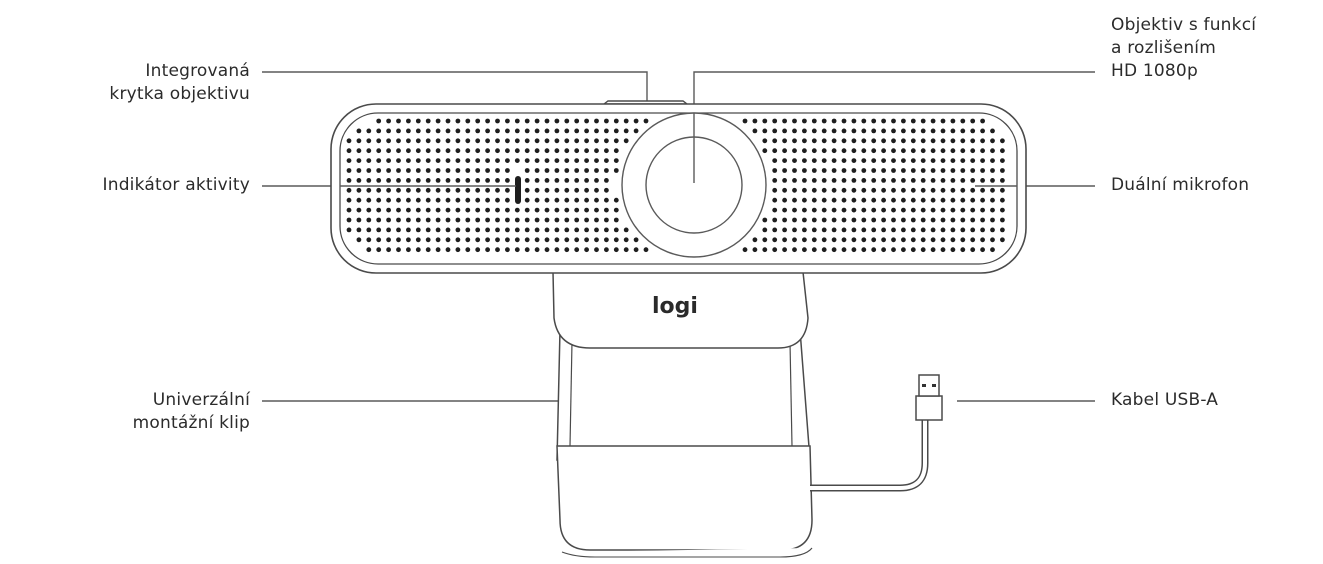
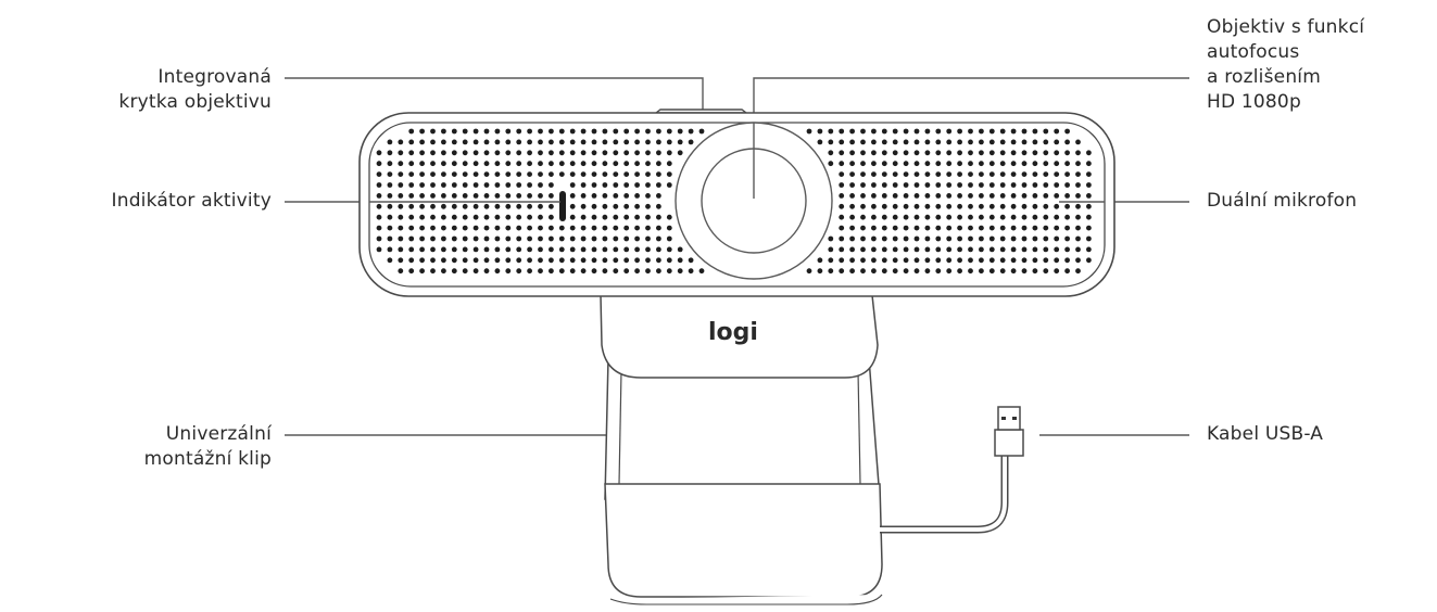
  logi
  Integrovaná
  krytka objektivu
  Indikátor aktivity
  Univerzální
  montážní klip
  Objektiv s funkcí
+ autofocus
  a rozlišením
  HD 1080p
  Duální mikrofon
  Kabel USB-A
